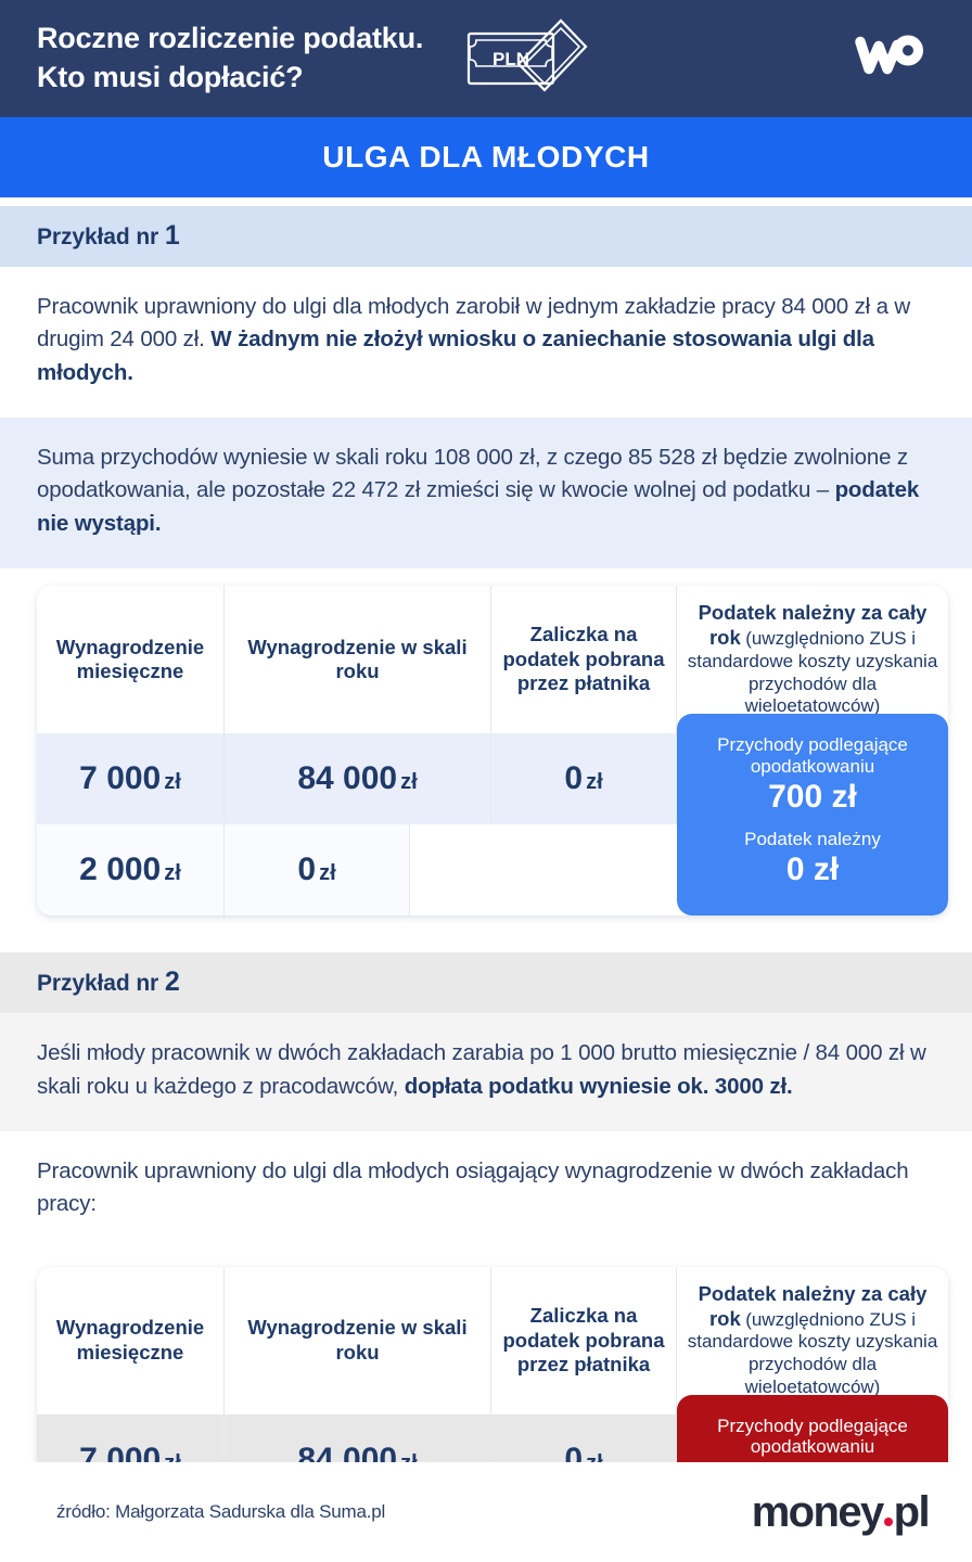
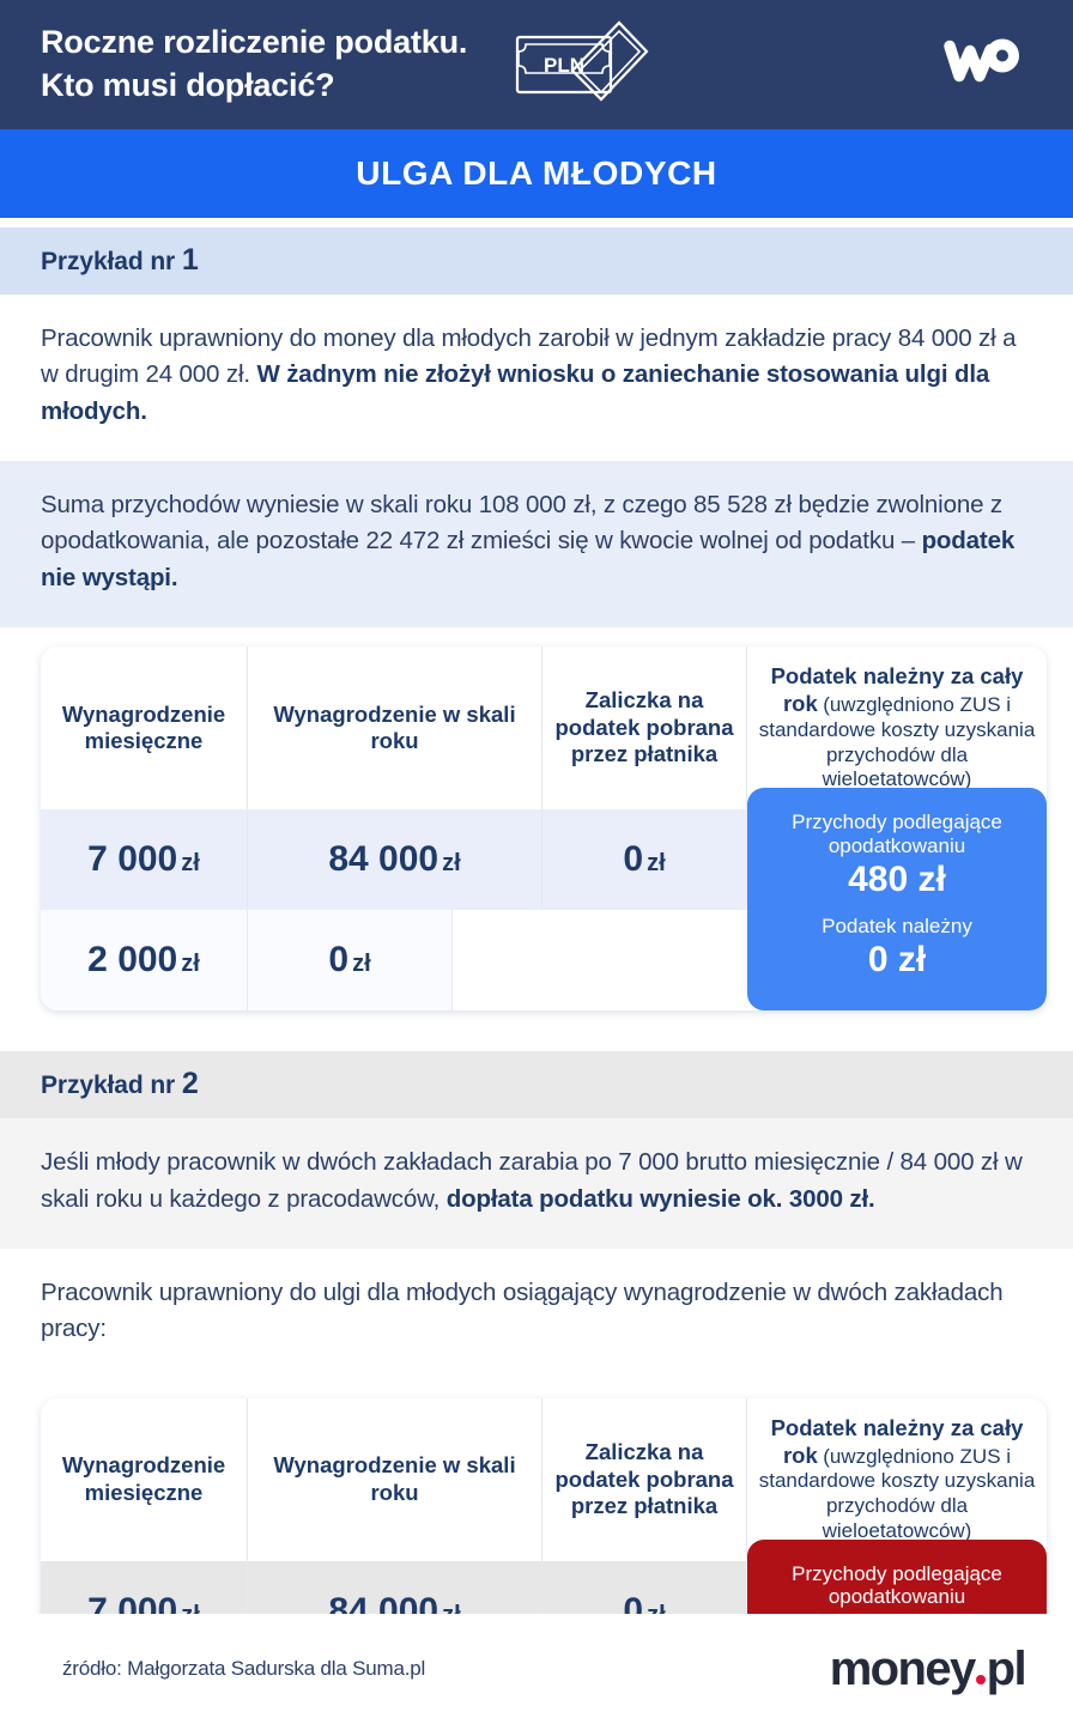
  Roczne rozliczenie podatku.
  Kto musi dopłacić?
  PLN
  ULGA DLA MŁODYCH
  Przykład nr 1
- Pracownik uprawniony do ulgi dla młodych zarobił w jednym zakładzie pracy 84 000 zł a w drugim 24 000 zł. W żadnym nie złożył wniosku o zaniechanie stosowania ulgi dla młodych.
+ Pracownik uprawniony do money dla młodych zarobił w jednym zakładzie pracy 84 000 zł a w drugim 24 000 zł. W żadnym nie złożył wniosku o zaniechanie stosowania ulgi dla młodych.
  Suma przychodów wyniesie w skali roku 108 000 zł, z czego 85 528 zł będzie zwolnione z opodatkowania, ale pozostałe 22 472 zł zmieści się w kwocie wolnej od podatku – podatek nie wystąpi.
  Wynagrodzenie miesięczne
  Wynagrodzenie w skali roku
  Zaliczka na podatek pobrana przez płatnika
  Podatek należny za cały rok (uwzględniono ZUS i standardowe koszty uzyskania przychodów dla wieloetatowców)
  7 000 zł
  84 000 zł
  0 zł
  2 000 zł
  0 zł
  Przychody podlegające opodatkowaniu
- 700 zł
+ 480 zł
  Podatek należny
  0 zł
  Przykład nr 2
- Jeśli młody pracownik w dwóch zakładach zarabia po 1 000 brutto miesięcznie / 84 000 zł w skali roku u każdego z pracodawców, dopłata podatku wyniesie ok. 3000 zł.
+ Jeśli młody pracownik w dwóch zakładach zarabia po 7 000 brutto miesięcznie / 84 000 zł w skali roku u każdego z pracodawców, dopłata podatku wyniesie ok. 3000 zł.
  Pracownik uprawniony do ulgi dla młodych osiągający wynagrodzenie w dwóch zakładach pracy:
  Wynagrodzenie miesięczne
  Wynagrodzenie w skali roku
  Zaliczka na podatek pobrana przez płatnika
  Podatek należny za cały rok (uwzględniono ZUS i standardowe koszty uzyskania przychodów dla wieloetatowców)
  84 000
  Przychody podlegające opodatkowaniu
  źródło: Małgorzata Sadurska dla Suma.pl
  money
  pl
